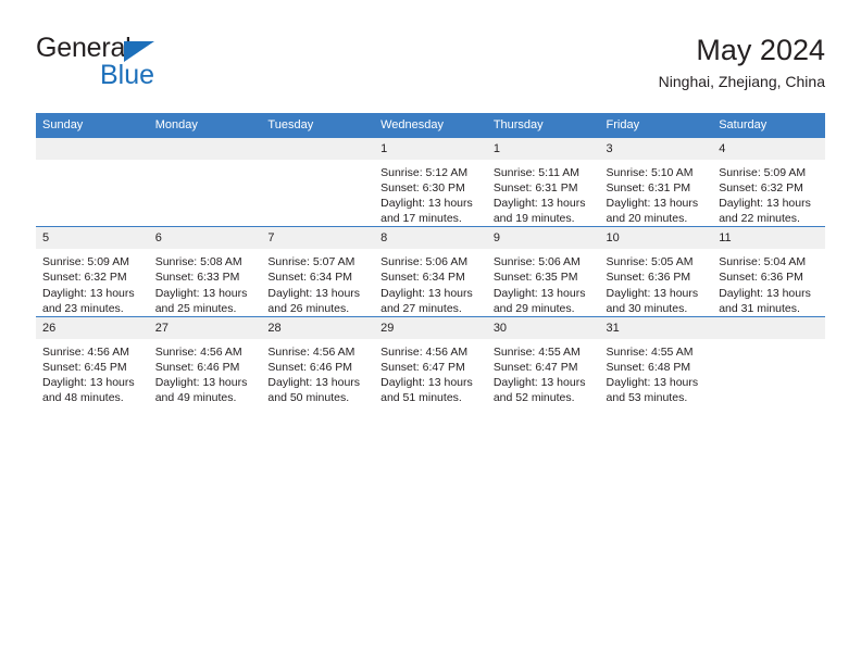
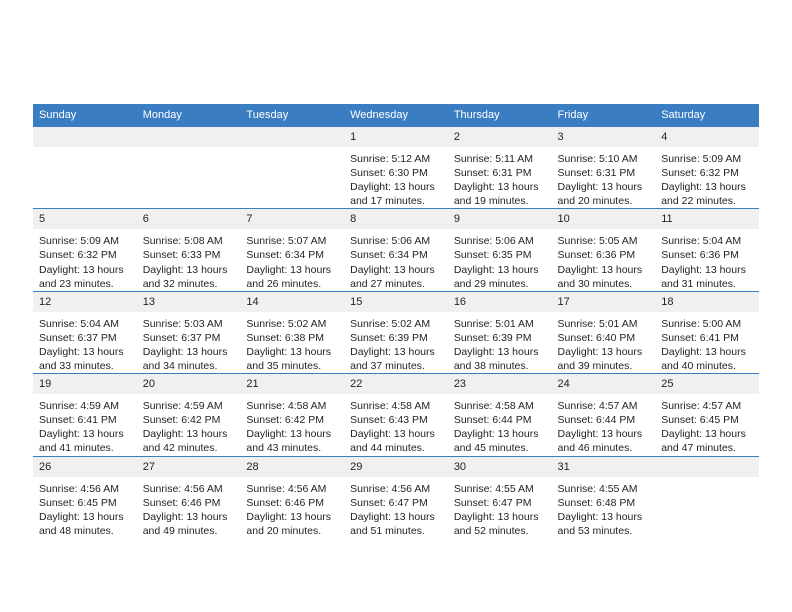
- General
- Blue
- May 2024
- Ninghai, Zhejiang, China
  Sunday	Monday	Tuesday	Wednesday	Thursday	Friday	Saturday
- 			1Sunrise: 5:12 AMSunset: 6:30 PMDaylight: 13 hoursand 17 minutes.	1Sunrise: 5:11 AMSunset: 6:31 PMDaylight: 13 hoursand 19 minutes.	3Sunrise: 5:10 AMSunset: 6:31 PMDaylight: 13 hoursand 20 minutes.	4Sunrise: 5:09 AMSunset: 6:32 PMDaylight: 13 hoursand 22 minutes.
+ 			1Sunrise: 5:12 AMSunset: 6:30 PMDaylight: 13 hoursand 17 minutes.	2Sunrise: 5:11 AMSunset: 6:31 PMDaylight: 13 hoursand 19 minutes.	3Sunrise: 5:10 AMSunset: 6:31 PMDaylight: 13 hoursand 20 minutes.	4Sunrise: 5:09 AMSunset: 6:32 PMDaylight: 13 hoursand 22 minutes.
- 5Sunrise: 5:09 AMSunset: 6:32 PMDaylight: 13 hoursand 23 minutes.	6Sunrise: 5:08 AMSunset: 6:33 PMDaylight: 13 hoursand 25 minutes.	7Sunrise: 5:07 AMSunset: 6:34 PMDaylight: 13 hoursand 26 minutes.	8Sunrise: 5:06 AMSunset: 6:34 PMDaylight: 13 hoursand 27 minutes.	9Sunrise: 5:06 AMSunset: 6:35 PMDaylight: 13 hoursand 29 minutes.	10Sunrise: 5:05 AMSunset: 6:36 PMDaylight: 13 hoursand 30 minutes.	11Sunrise: 5:04 AMSunset: 6:36 PMDaylight: 13 hoursand 31 minutes.
+ 5Sunrise: 5:09 AMSunset: 6:32 PMDaylight: 13 hoursand 23 minutes.	6Sunrise: 5:08 AMSunset: 6:33 PMDaylight: 13 hoursand 32 minutes.	7Sunrise: 5:07 AMSunset: 6:34 PMDaylight: 13 hoursand 26 minutes.	8Sunrise: 5:06 AMSunset: 6:34 PMDaylight: 13 hoursand 27 minutes.	9Sunrise: 5:06 AMSunset: 6:35 PMDaylight: 13 hoursand 29 minutes.	10Sunrise: 5:05 AMSunset: 6:36 PMDaylight: 13 hoursand 30 minutes.	11Sunrise: 5:04 AMSunset: 6:36 PMDaylight: 13 hoursand 31 minutes.
+ 12Sunrise: 5:04 AMSunset: 6:37 PMDaylight: 13 hoursand 33 minutes.	13Sunrise: 5:03 AMSunset: 6:37 PMDaylight: 13 hoursand 34 minutes.	14Sunrise: 5:02 AMSunset: 6:38 PMDaylight: 13 hoursand 35 minutes.	15Sunrise: 5:02 AMSunset: 6:39 PMDaylight: 13 hoursand 37 minutes.	16Sunrise: 5:01 AMSunset: 6:39 PMDaylight: 13 hoursand 38 minutes.	17Sunrise: 5:01 AMSunset: 6:40 PMDaylight: 13 hoursand 39 minutes.	18Sunrise: 5:00 AMSunset: 6:41 PMDaylight: 13 hoursand 40 minutes.
+ 19Sunrise: 4:59 AMSunset: 6:41 PMDaylight: 13 hoursand 41 minutes.	20Sunrise: 4:59 AMSunset: 6:42 PMDaylight: 13 hoursand 42 minutes.	21Sunrise: 4:58 AMSunset: 6:42 PMDaylight: 13 hoursand 43 minutes.	22Sunrise: 4:58 AMSunset: 6:43 PMDaylight: 13 hoursand 44 minutes.	23Sunrise: 4:58 AMSunset: 6:44 PMDaylight: 13 hoursand 45 minutes.	24Sunrise: 4:57 AMSunset: 6:44 PMDaylight: 13 hoursand 46 minutes.	25Sunrise: 4:57 AMSunset: 6:45 PMDaylight: 13 hoursand 47 minutes.
- 26Sunrise: 4:56 AMSunset: 6:45 PMDaylight: 13 hoursand 48 minutes.	27Sunrise: 4:56 AMSunset: 6:46 PMDaylight: 13 hoursand 49 minutes.	28Sunrise: 4:56 AMSunset: 6:46 PMDaylight: 13 hoursand 50 minutes.	29Sunrise: 4:56 AMSunset: 6:47 PMDaylight: 13 hoursand 51 minutes.	30Sunrise: 4:55 AMSunset: 6:47 PMDaylight: 13 hoursand 52 minutes.	31Sunrise: 4:55 AMSunset: 6:48 PMDaylight: 13 hoursand 53 minutes.
+ 26Sunrise: 4:56 AMSunset: 6:45 PMDaylight: 13 hoursand 48 minutes.	27Sunrise: 4:56 AMSunset: 6:46 PMDaylight: 13 hoursand 49 minutes.	28Sunrise: 4:56 AMSunset: 6:46 PMDaylight: 13 hoursand 20 minutes.	29Sunrise: 4:56 AMSunset: 6:47 PMDaylight: 13 hoursand 51 minutes.	30Sunrise: 4:55 AMSunset: 6:47 PMDaylight: 13 hoursand 52 minutes.	31Sunrise: 4:55 AMSunset: 6:48 PMDaylight: 13 hoursand 53 minutes.
